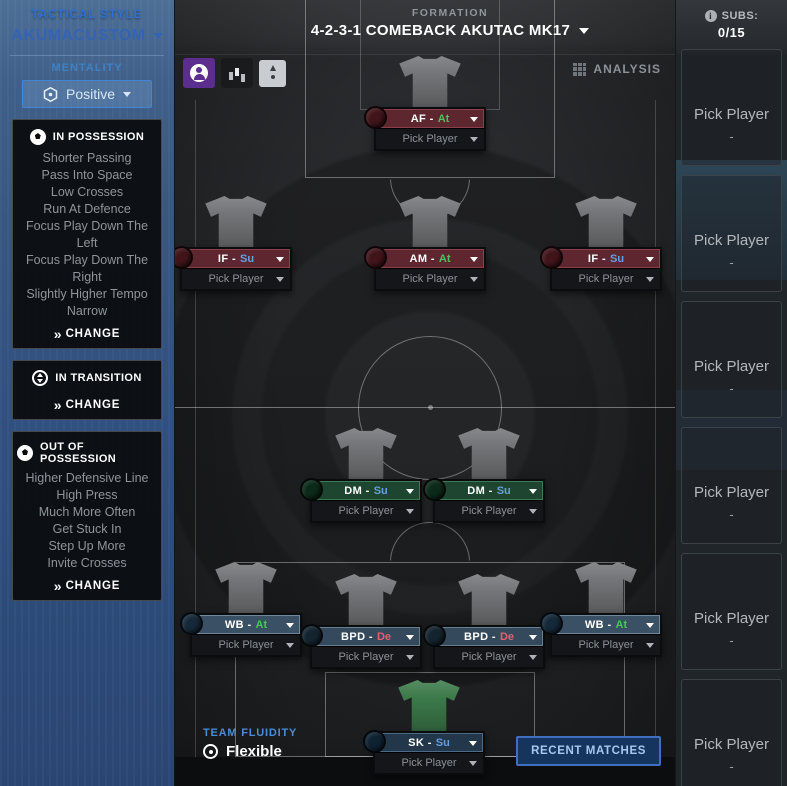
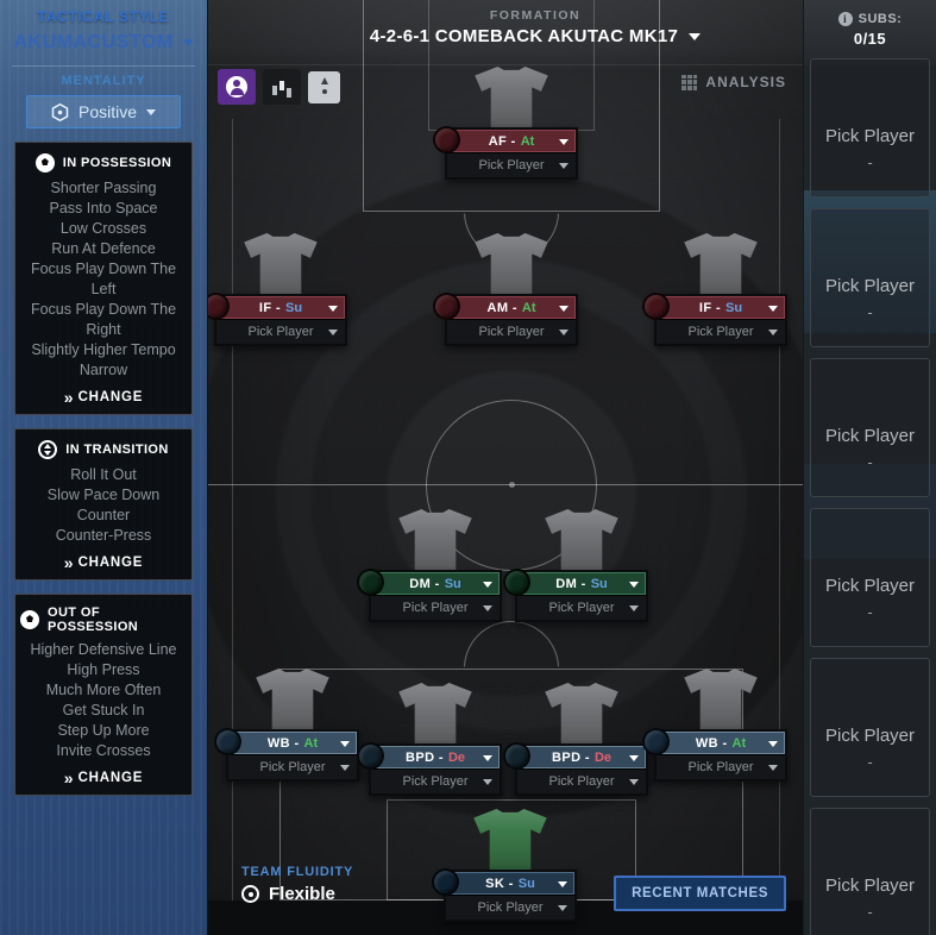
  TACTICAL STYLE
  AKUMACUSTOM
  MENTALITY
  Positive
  IN POSSESSION
  Shorter Passing
  Pass Into Space
  Low Crosses
  Run At Defence
  Focus Play Down The Left
  Focus Play Down The Right
  Slightly Higher Tempo
  Narrow
  »
  CHANGE
  IN TRANSITION
+ Roll It Out
+ Slow Pace Down
+ Counter
+ Counter-Press
  »
  CHANGE
  OUT OF POSSESSION
  Higher Defensive Line
  High Press
  Much More Often
  Get Stuck In
  Step Up More
  Invite Crosses
  »
  CHANGE
  FORMATION
- 4-2-3-1 COMEBACK AKUTAC MK17
+ 4-2-6-1 COMEBACK AKUTAC MK17
  ANALYSIS
  AF -
  At
  Pick Player
  IF -
  Su
  Pick Player
  AM -
  At
  Pick Player
  IF -
  Su
  Pick Player
  DM -
  Su
  Pick Player
  DM -
  Su
  Pick Player
  WB -
  At
  Pick Player
  BPD -
  De
  Pick Player
  BPD -
  De
  Pick Player
  WB -
  At
  Pick Player
  SK -
  Su
  Pick Player
  TEAM FLUIDITY
  Flexible
  RECENT MATCHES
  i
  SUBS:
  0/15
  Pick Player
  -
  Pick Player
  -
  Pick Player
  -
  Pick Player
  -
  Pick Player
  -
  Pick Player
  -
